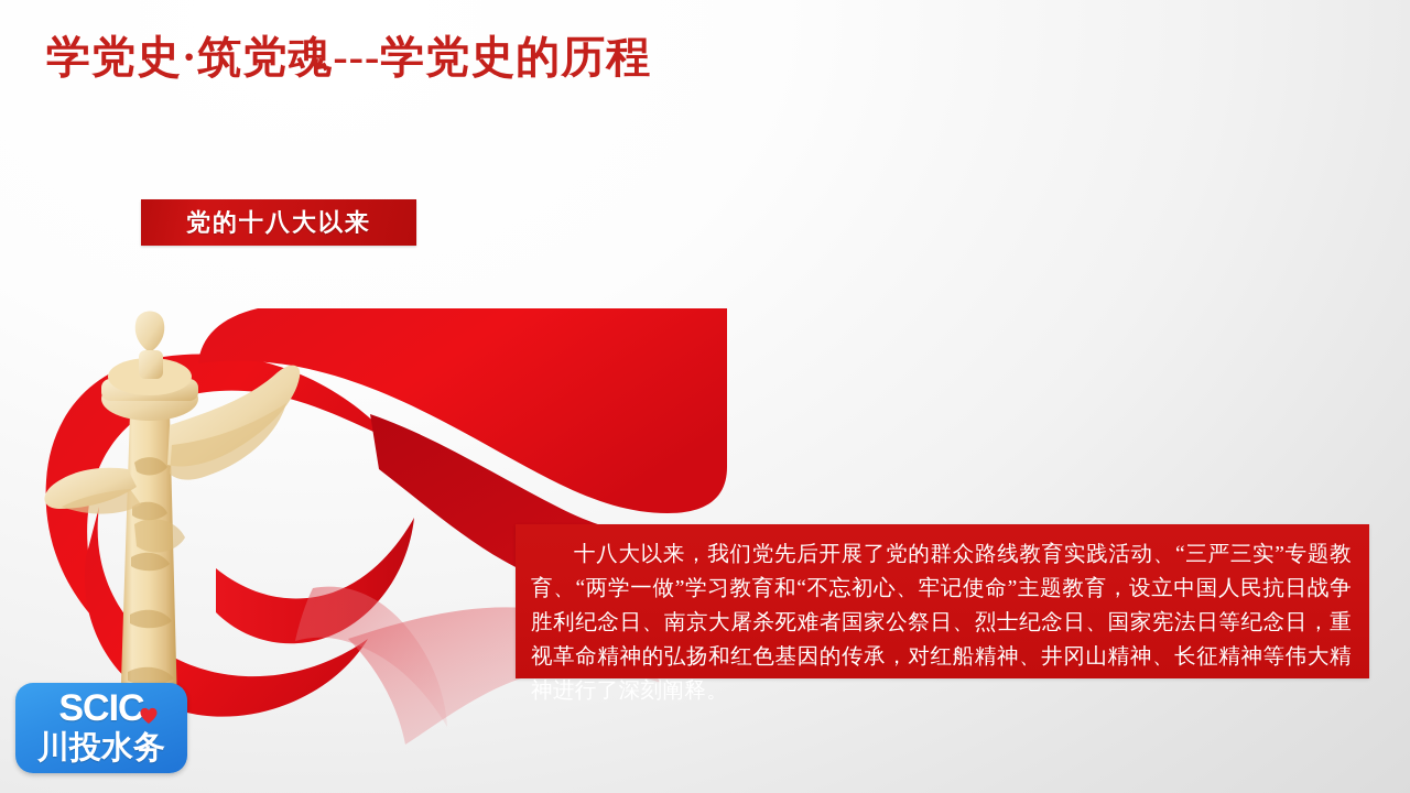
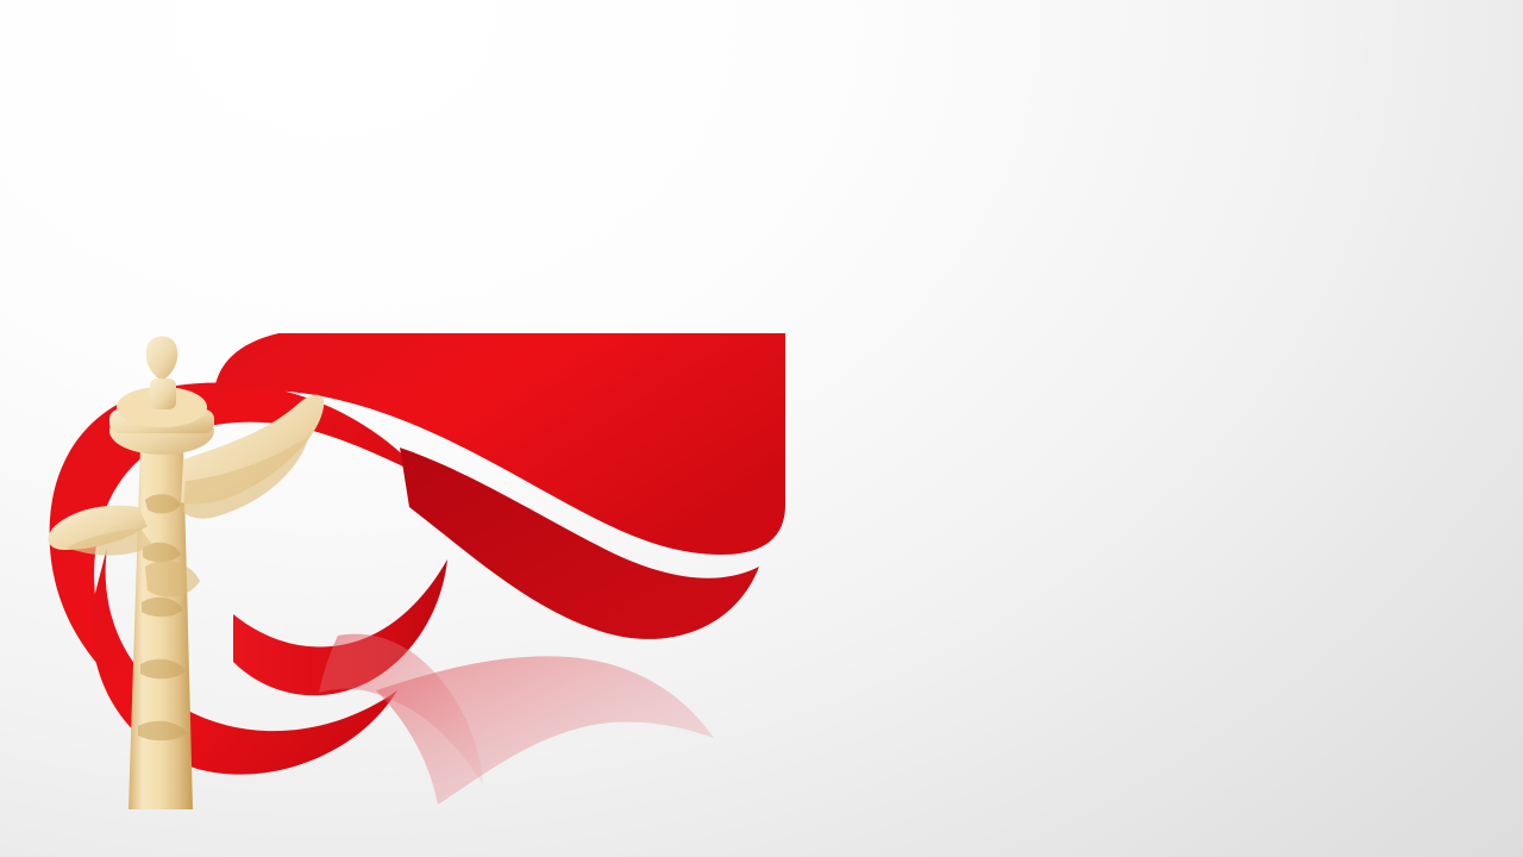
- 学党史·筑党魂---学党史的历程
- 党的十八大以来
- 十八大以来，我们党先后开展了党的群众路线教育实践活动、“三严三实”专题教育、“两学一做”学习教育和“不忘初心、牢记使命”主题教育，设立中国人民抗日战争胜利纪念日、南京大屠杀死难者国家公祭日、烈士纪念日、国家宪法日等纪念日，重视革命精神的弘扬和红色基因的传承，对红船精神、井冈山精神、长征精神等伟大精神进行了深刻阐释。
- SCIC
- 川投水务
